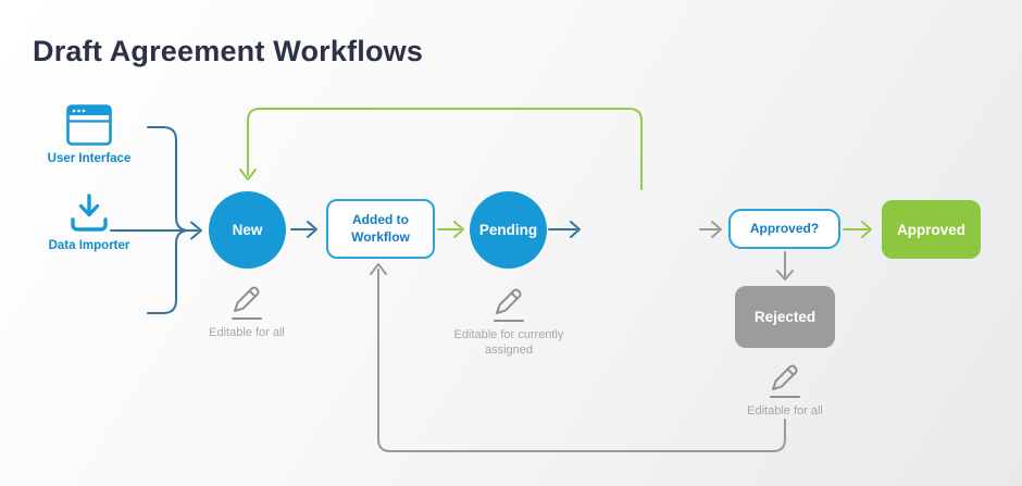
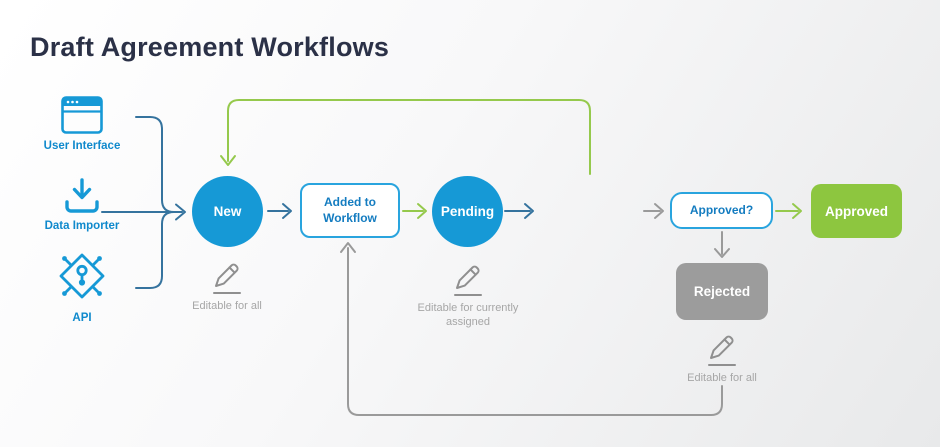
  Draft Agreement Workflows
  User Interface
  Data Importer
+ API
  New
  Added to Workflow
  Pending
  Approved?
  Approved
  Rejected
  Editable for all
  Editable for currently assigned
  Editable for all
